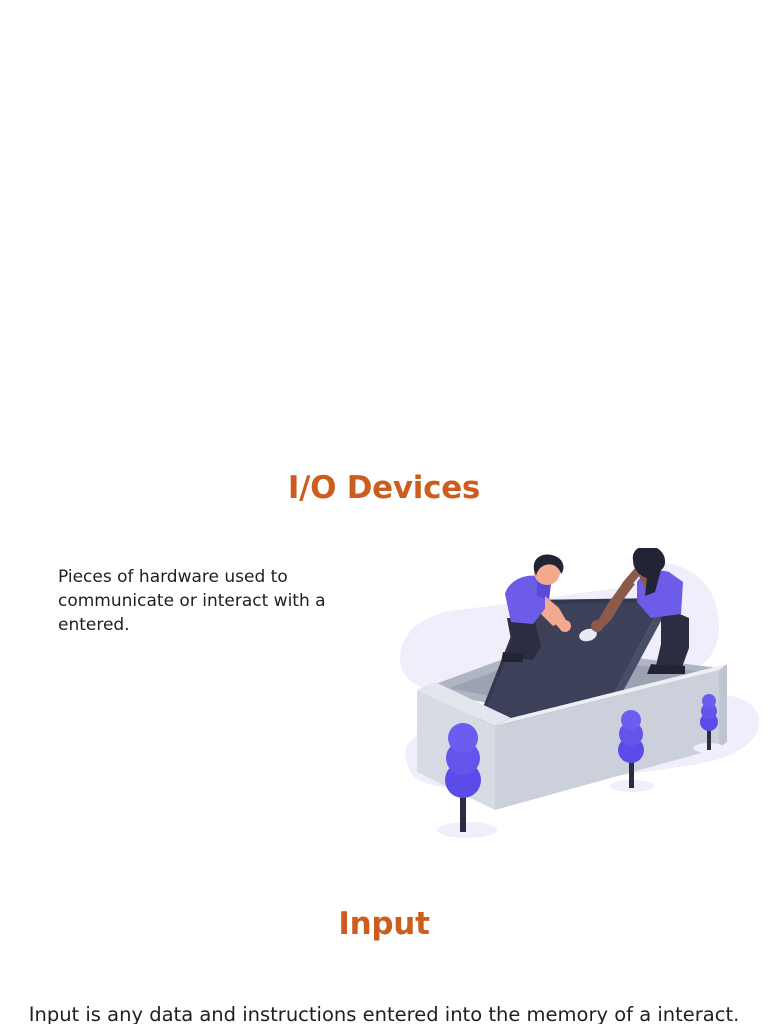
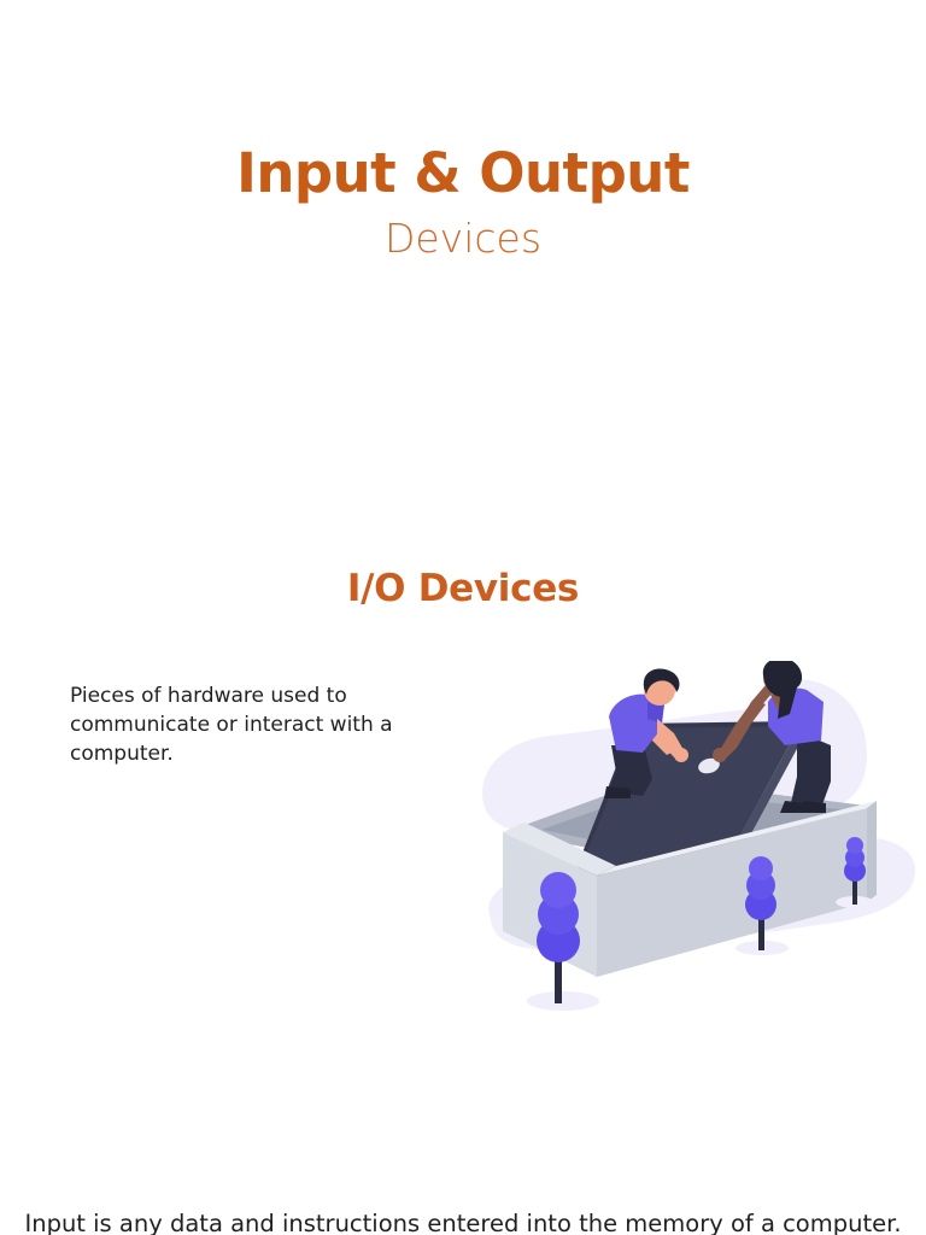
+ Input & Output
+ Devices
  I/O Devices
- Pieces of hardware used to communicate or interact with a entered.
+ Pieces of hardware used to communicate or interact with a computer.
- Input
- Input is any data and instructions entered into the memory of a interact.
+ Input is any data and instructions entered into the memory of a computer.
